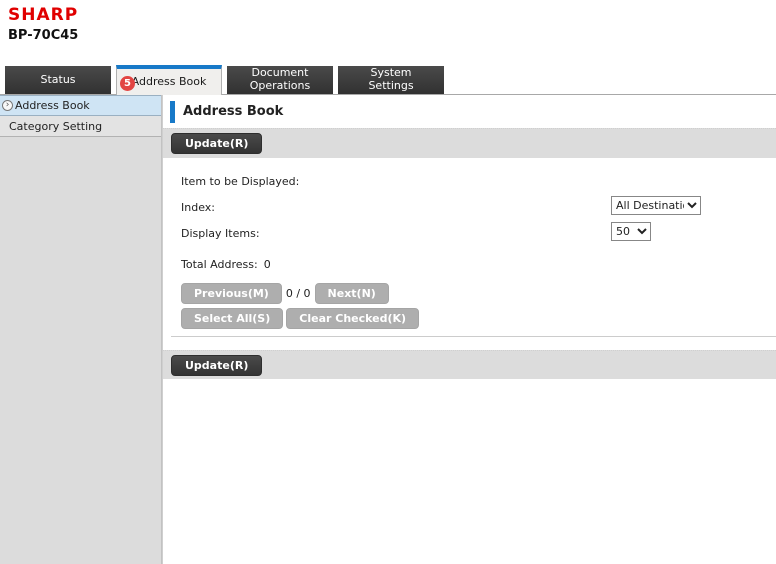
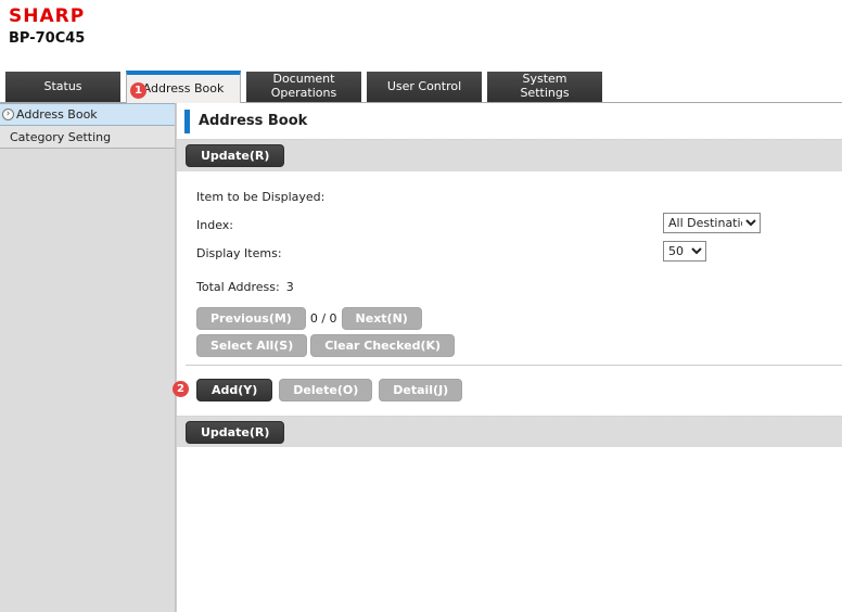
  SHARP
  BP-70C45
  Status
- 5
+ 1
  Address Book
  Document
  Operations
+ User Control
  System
  Settings
  ›
  Address Book
  Category Setting
  Address Book
  Update(R)
  Item to be Displayed:
  Index:
  All Destinati
  Display Items:
  50
- Total Address: 0
+ Total Address: 3
  Previous(M)
  0 / 0
  Next(N)
  Select All(S)
  Clear Checked(K)
+ 2
+ Add(Y)
+ Delete(O)
+ Detail(J)
  Update(R)
